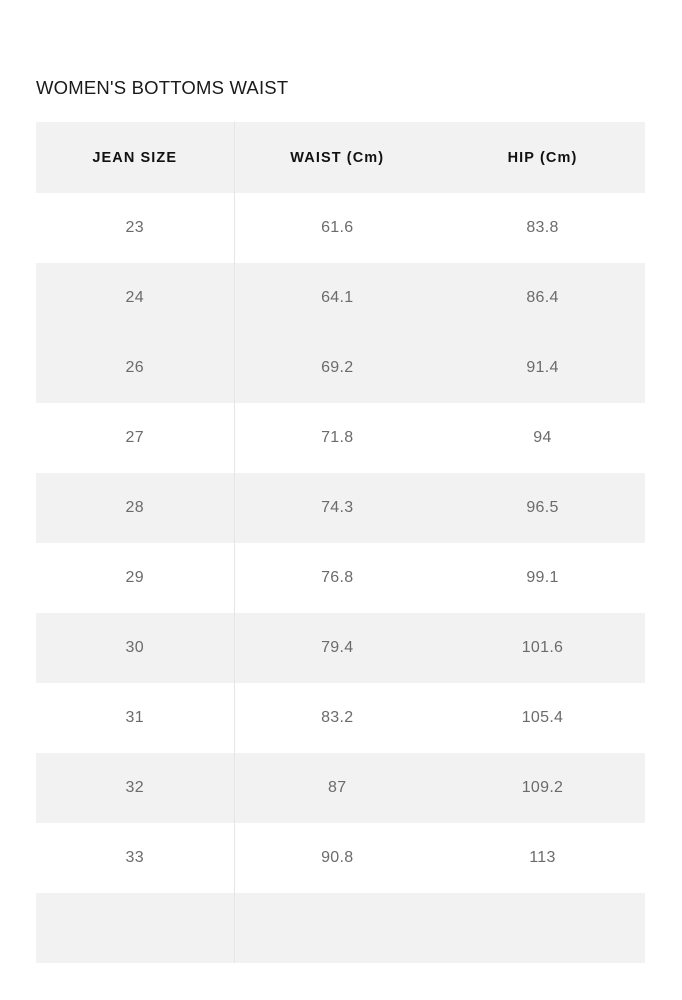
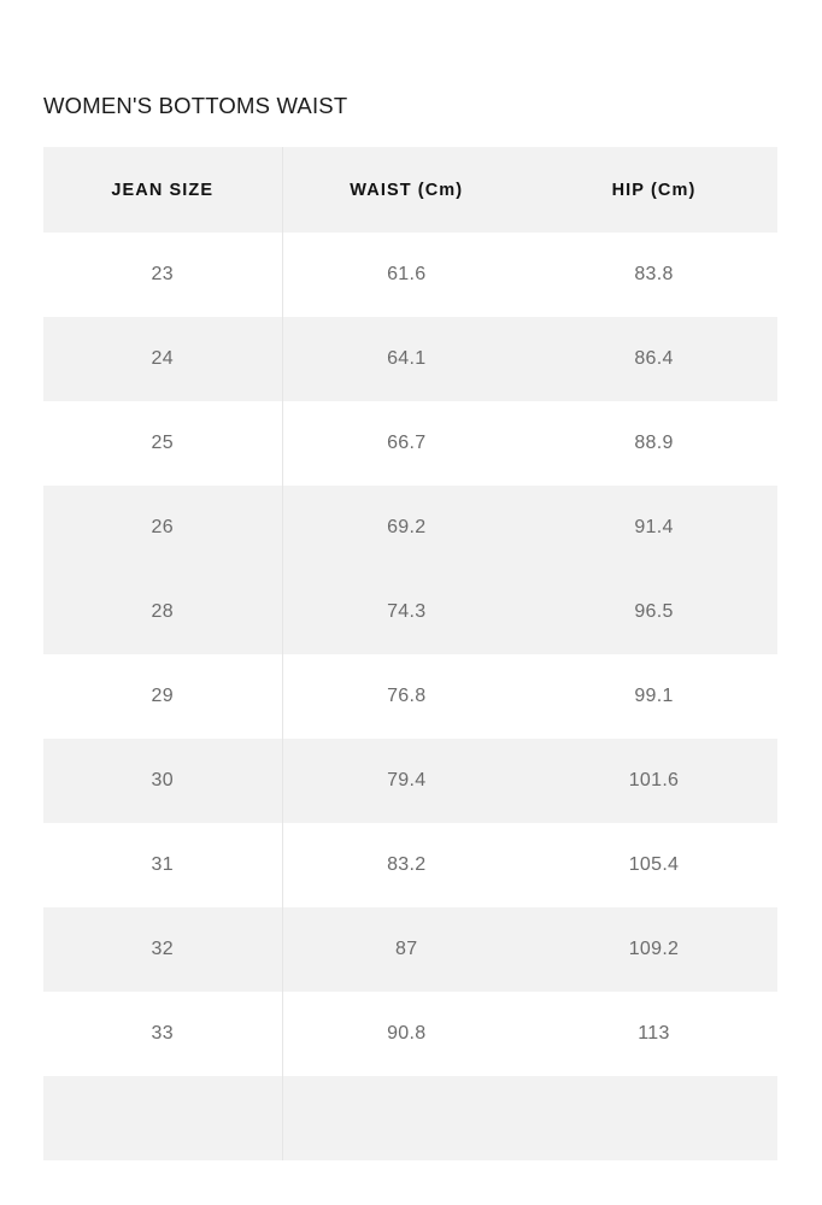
  WOMEN'S BOTTOMS WAIST
  JEAN SIZE	WAIST (Cm)	HIP (Cm)
  23	61.6	83.8
  24	64.1	86.4
+ 25	66.7	88.9
  26	69.2	91.4
- 27	71.8	94
  28	74.3	96.5
  29	76.8	99.1
  30	79.4	101.6
  31	83.2	105.4
  32	87	109.2
  33	90.8	113
